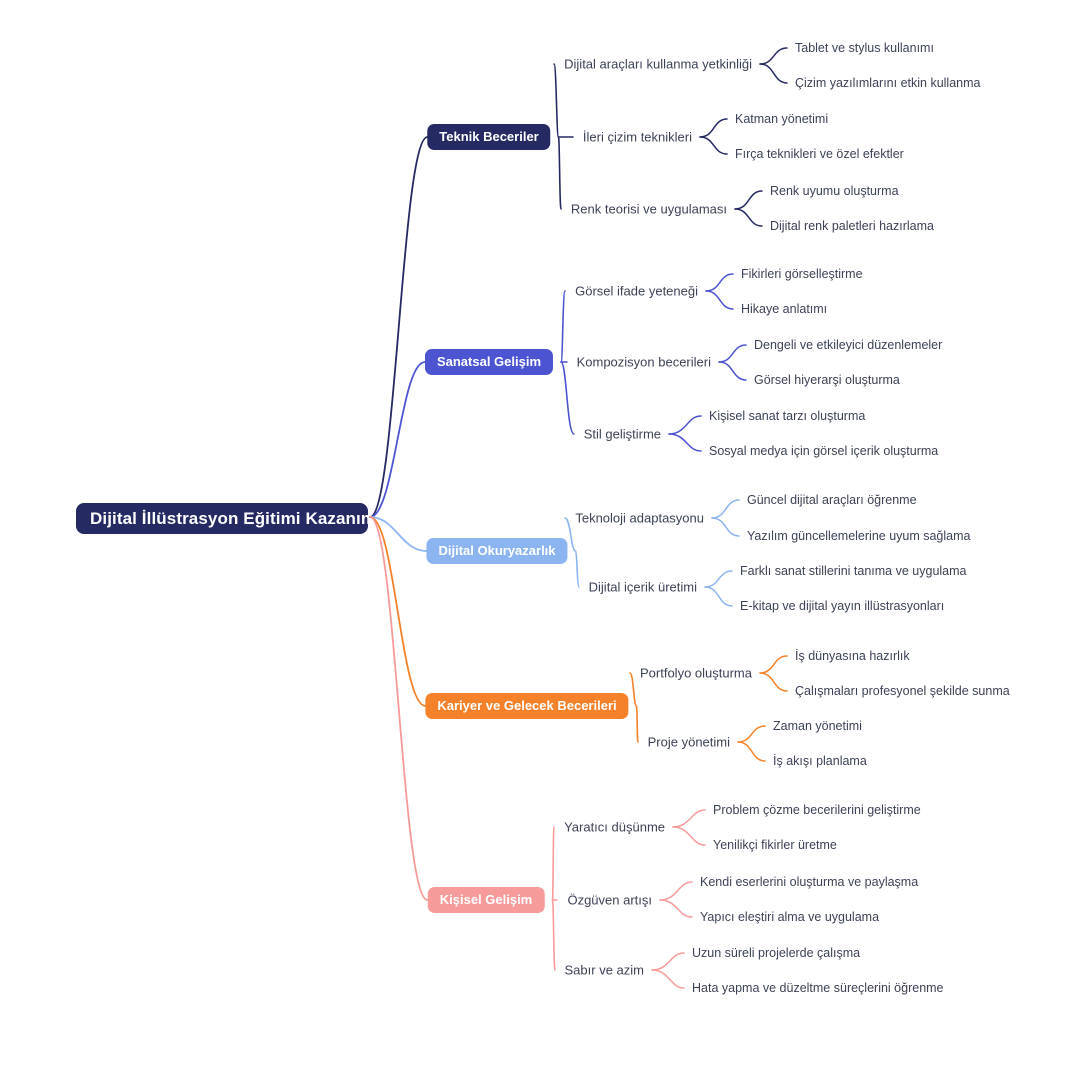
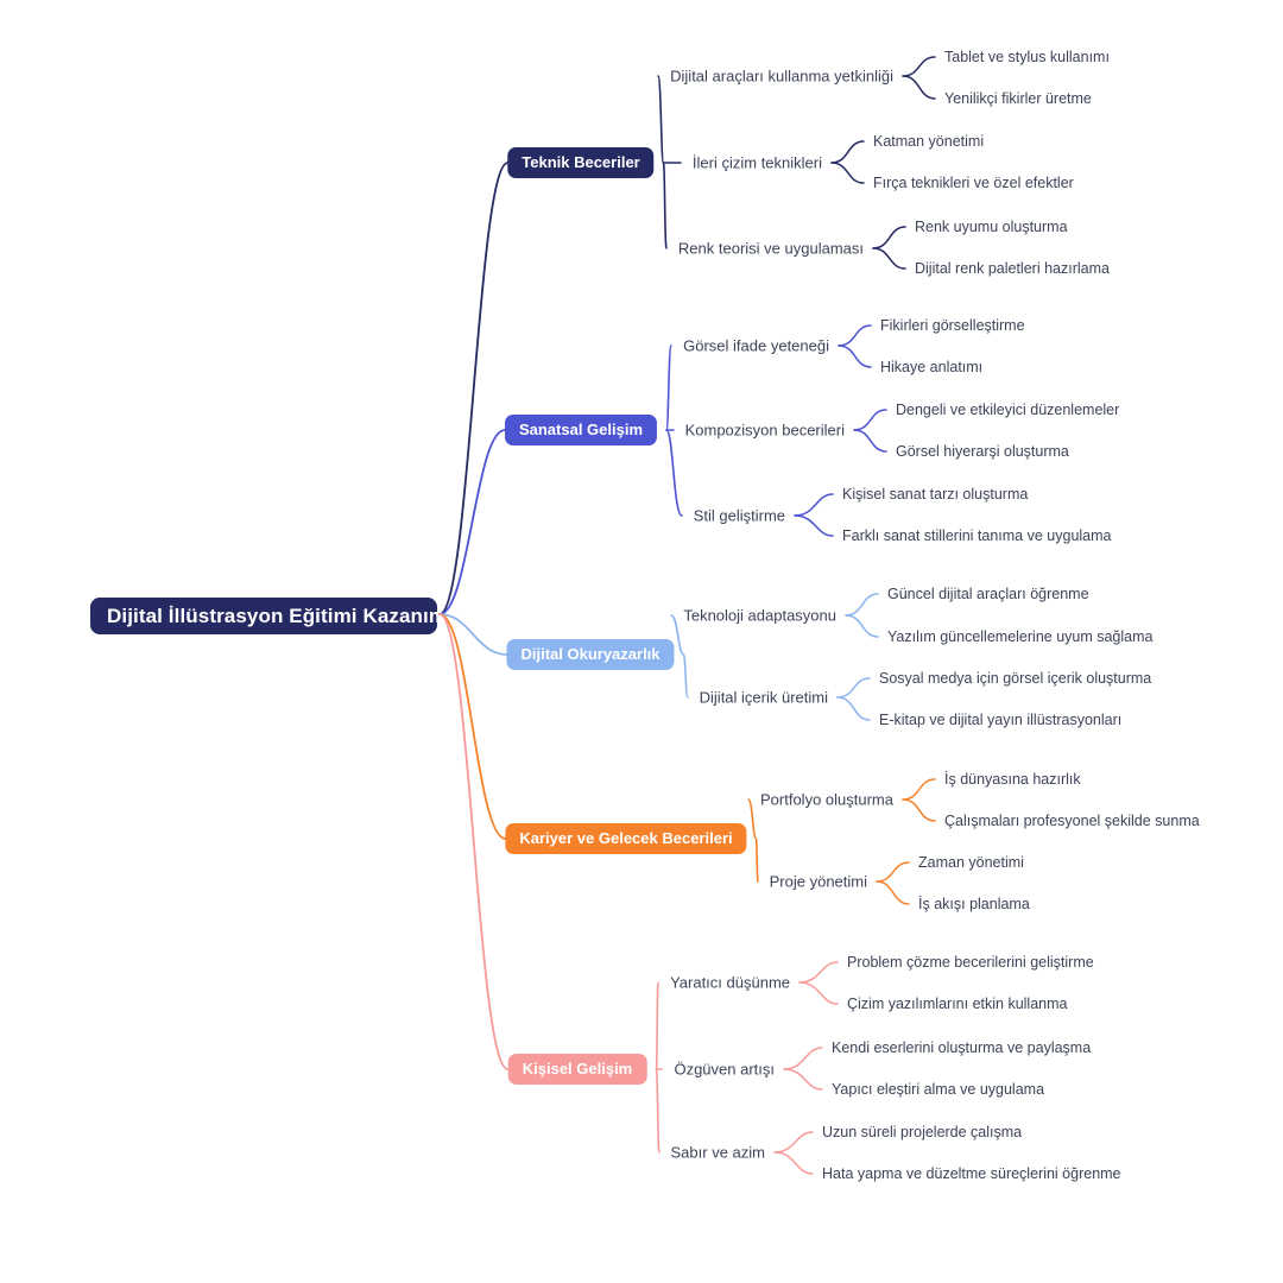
  Dijital İllüstrasyon Eğitimi Kazanı
  Teknik Beceriler
  Dijital araçları kullanma yetkinliği
  Tablet ve stylus kullanımı
- Çizim yazılımlarını etkin kullanma
+ Yenilikçi fikirler üretme
  İleri çizim teknikleri
  Katman yönetimi
  Fırça teknikleri ve özel efektler
  Renk teorisi ve uygulaması
  Renk uyumu oluşturma
  Dijital renk paletleri hazırlama
  Sanatsal Gelişim
  Görsel ifade yeteneği
  Fikirleri görselleştirme
  Hikaye anlatımı
  Kompozisyon becerileri
  Dengeli ve etkileyici düzenlemeler
  Görsel hiyerarşi oluşturma
  Stil geliştirme
  Kişisel sanat tarzı oluşturma
- Sosyal medya için görsel içerik oluşturma
+ Farklı sanat stillerini tanıma ve uygulama
  Dijital Okuryazarlık
  Teknoloji adaptasyonu
  Güncel dijital araçları öğrenme
  Yazılım güncellemelerine uyum sağlama
  Dijital içerik üretimi
- Farklı sanat stillerini tanıma ve uygulama
+ Sosyal medya için görsel içerik oluşturma
  E-kitap ve dijital yayın illüstrasyonları
  Kariyer ve Gelecek Becerileri
  Portfolyo oluşturma
  İş dünyasına hazırlık
  Çalışmaları profesyonel şekilde sunma
  Proje yönetimi
  Zaman yönetimi
  İş akışı planlama
  Kişisel Gelişim
  Yaratıcı düşünme
  Problem çözme becerilerini geliştirme
- Yenilikçi fikirler üretme
+ Çizim yazılımlarını etkin kullanma
  Özgüven artışı
  Kendi eserlerini oluşturma ve paylaşma
  Yapıcı eleştiri alma ve uygulama
  Sabır ve azim
  Uzun süreli projelerde çalışma
  Hata yapma ve düzeltme süreçlerini öğrenme
